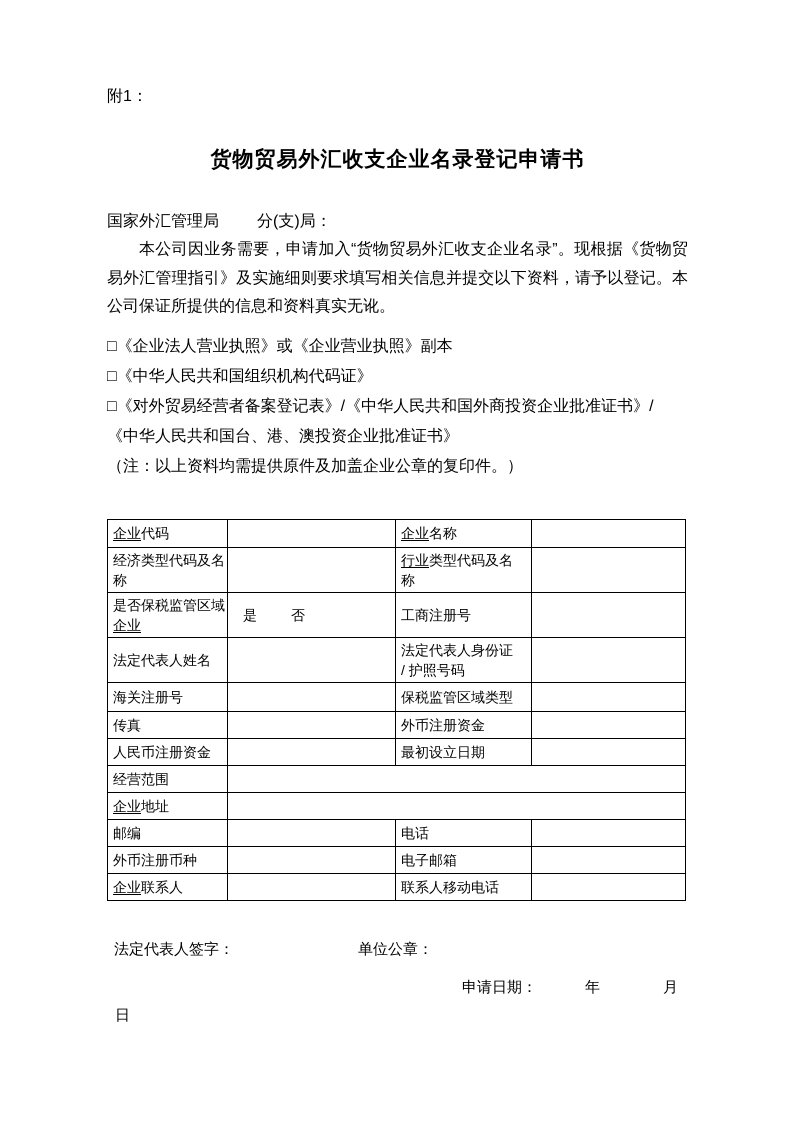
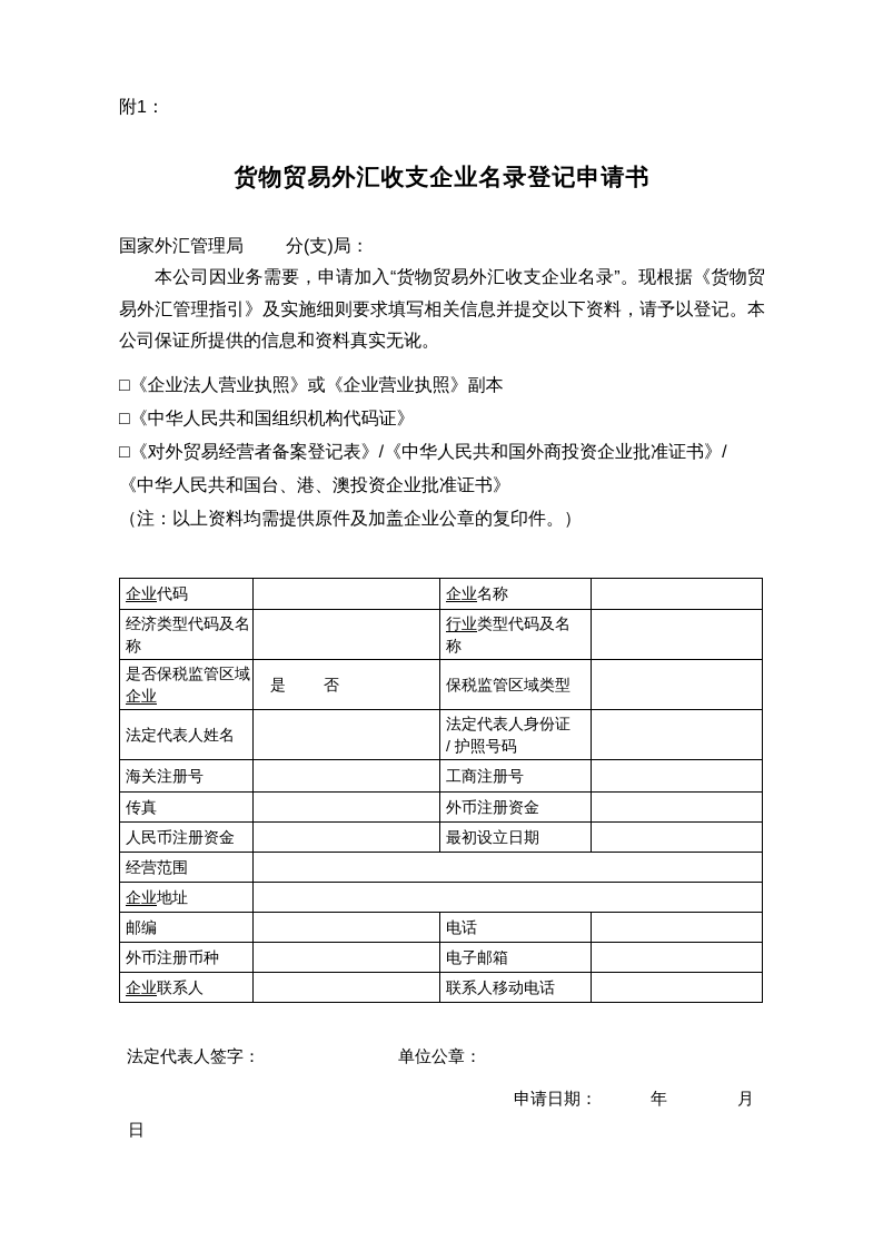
  附1：
  货物贸易外汇收支企业名录登记申请书
  国家外汇管理局 分(支)局：
  本公司因业务需要，申请加入“货物贸易外汇收支企业名录”。现根据《货物贸易外汇管理指引》及实施细则要求填写相关信息并提交以下资料，请予以登记。本公司保证所提供的信息和资料真实无讹。
  □《企业法人营业执照》或《企业营业执照》副本
  □《中华人民共和国组织机构代码证》
  □《对外贸易经营者备案登记表》/《中华人民共和国外商投资企业批准证书》/
  《中华人民共和国台、港、澳投资企业批准证书》
  （注：以上资料均需提供原件及加盖企业公章的复印件。）
  企业代码		企业名称
  经济类型代码及名 称		行业类型代码及名 称
- 是否保税监管区域 企业	是 否	工商注册号
+ 是否保税监管区域 企业	是 否	保税监管区域类型
  法定代表人姓名		法定代表人身份证 / 护照号码
- 海关注册号		保税监管区域类型
+ 海关注册号		工商注册号
  传真		外币注册资金
  人民币注册资金		最初设立日期
  经营范围
  企业地址
  邮编		电话
  外币注册币种		电子邮箱
  企业联系人		联系人移动电话
  法定代表人签字：
  单位公章：
  申请日期：
  年
  月
  日
